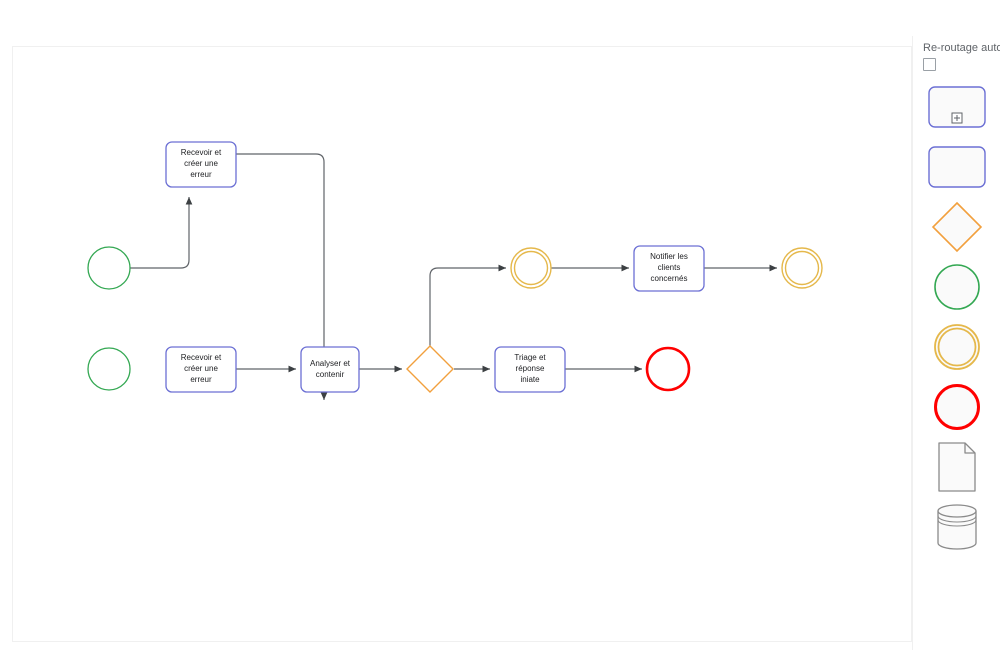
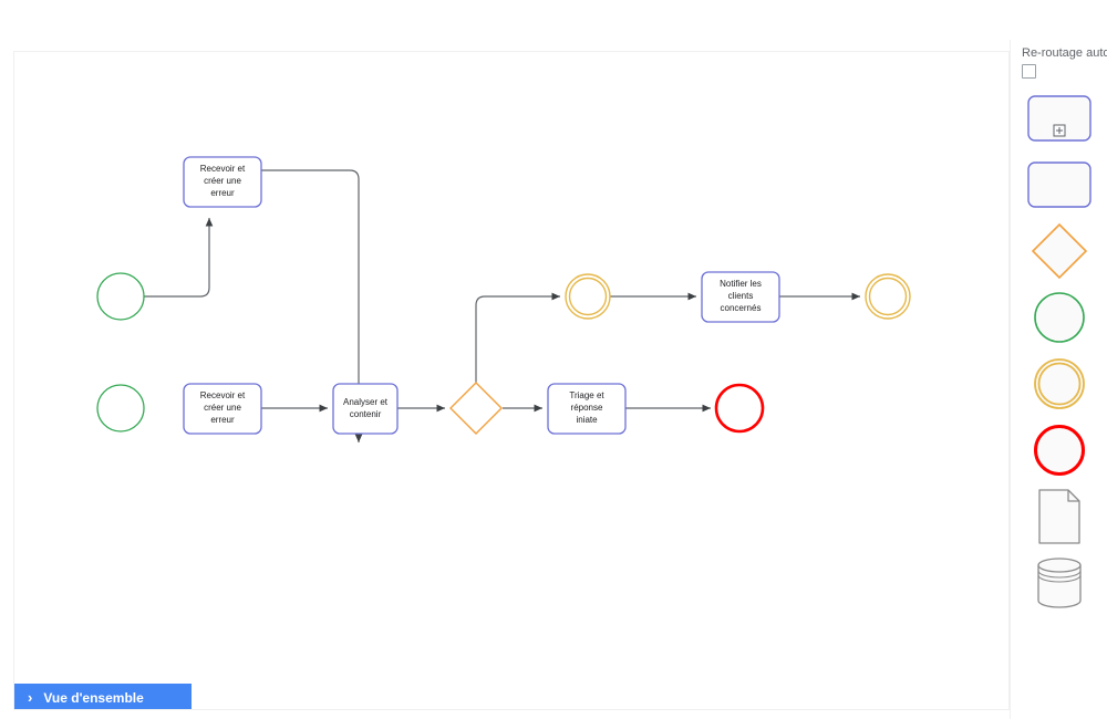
  Recevoir et
  créer une
  erreur
  Recevoir et
  créer une
  erreur
  Analyser et
  contenir
  Notifier les
  clients
  concernés
  Triage et
  réponse
  iniate
+ ›
+ Vue d'ensemble
  Re-routage auto
